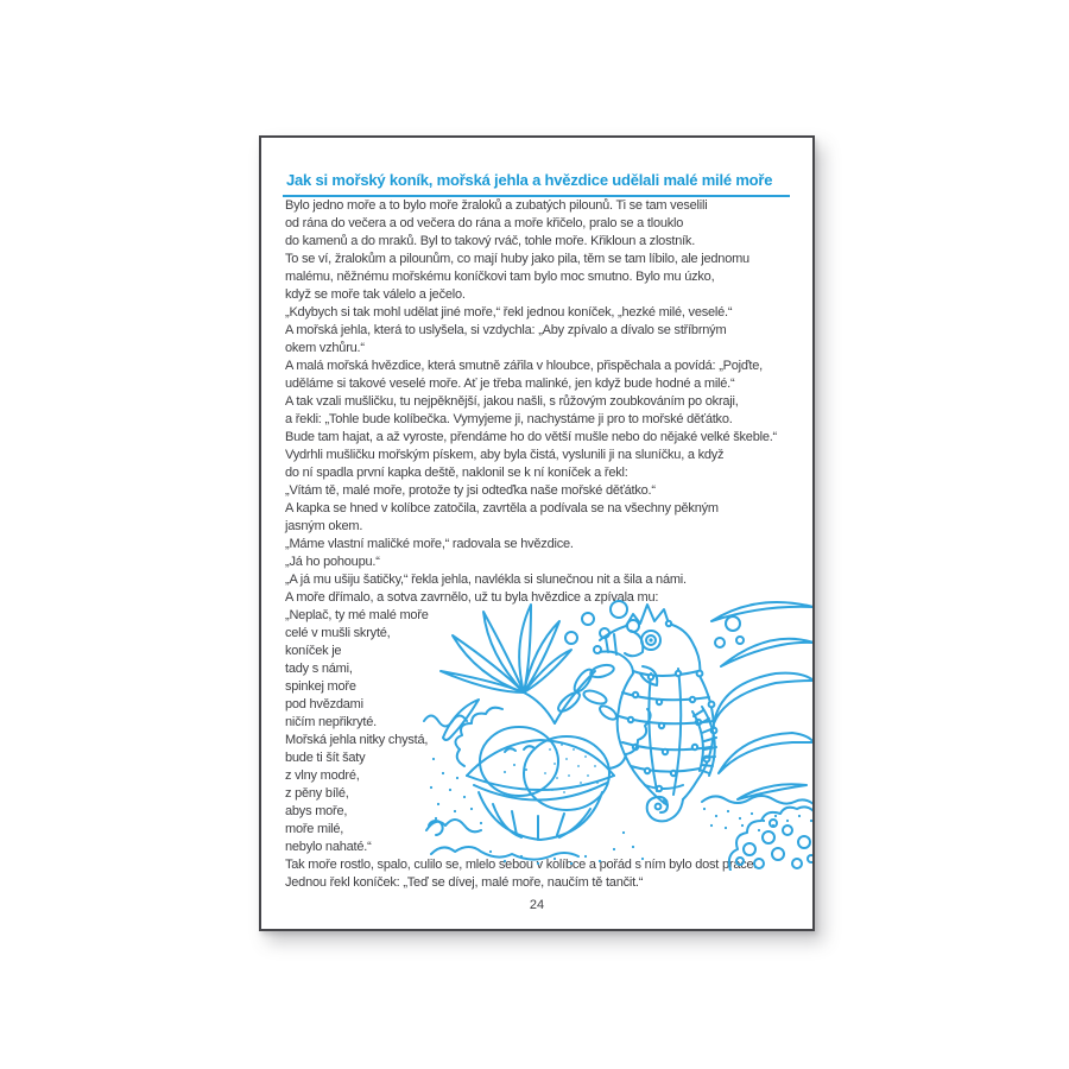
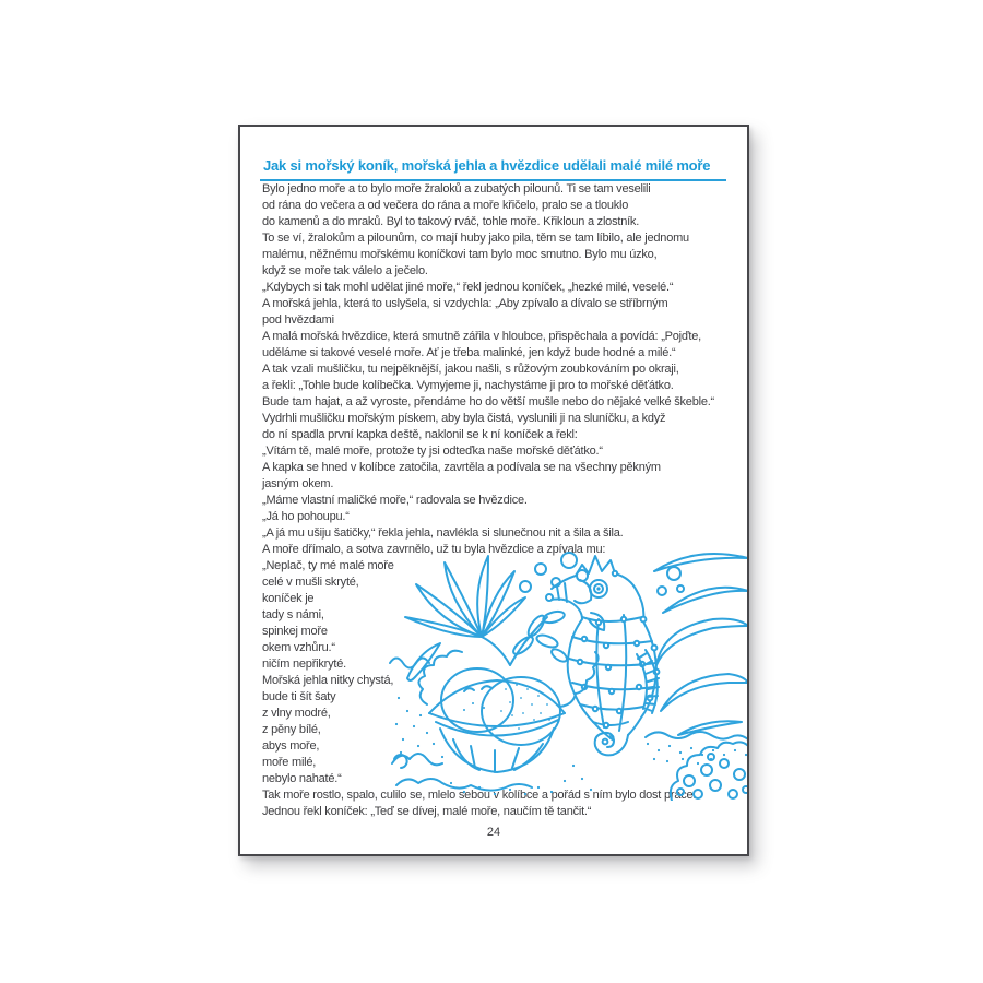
  Jak si mořský koník, mořská jehla a hvězdice udělali malé milé moře
  Bylo jedno moře a to bylo moře žraloků a zubatých pilounů. Ti se tam veselili
  od rána do večera a od večera do rána a moře křičelo, pralo se a tlouklo
  do kamenů a do mraků. Byl to takový rváč, tohle moře. Křikloun a zlostník.
  To se ví, žralokům a pilounům, co mají huby jako pila, těm se tam líbilo, ale jednomu
  malému, něžnému mořskému koníčkovi tam bylo moc smutno. Bylo mu úzko,
  když se moře tak válelo a ječelo.
  „Kdybych si tak mohl udělat jiné moře,“ řekl jednou koníček, „hezké milé, veselé.“
  A mořská jehla, která to uslyšela, si vzdychla: „Aby zpívalo a dívalo se stříbrným
- okem vzhůru.“
+ pod hvězdami
  A malá mořská hvězdice, která smutně zářila v hloubce, přispěchala a povídá: „Pojďte,
  uděláme si takové veselé moře. Ať je třeba malinké, jen když bude hodné a milé.“
  A tak vzali mušličku, tu nejpěknější, jakou našli, s růžovým zoubkováním po okraji,
  a řekli: „Tohle bude kolíbečka. Vymyjeme ji, nachystáme ji pro to mořské děťátko.
  Bude tam hajat, a až vyroste, přendáme ho do větší mušle nebo do nějaké velké škeble.“
  Vydrhli mušličku mořským pískem, aby byla čistá, vyslunili ji na sluníčku, a když
  do ní spadla první kapka deště, naklonil se k ní koníček a řekl:
  „Vítám tě, malé moře, protože ty jsi odteďka naše mořské děťátko.“
  A kapka se hned v kolíbce zatočila, zavrtěla a podívala se na všechny pěkným
  jasným okem.
  „Máme vlastní maličké moře,“ radovala se hvězdice.
  „Já ho pohoupu.“
- „A já mu ušiju šatičky,“ řekla jehla, navlékla si slunečnou nit a šila a námi.
+ „A já mu ušiju šatičky,“ řekla jehla, navlékla si slunečnou nit a šila a šila.
  A moře dřímalo, a sotva zavrnělo, už tu byla hvězdice a zpívala mu:
  „Neplač, ty mé malé moře
  celé v mušli skryté,
  koníček je
  tady s námi,
  spinkej moře
- pod hvězdami
+ okem vzhůru.“
  ničím nepřikryté.
  Mořská jehla nitky chystá,
  bude ti šít šaty
  z vlny modré,
  z pěny bílé,
  abys moře,
  moře milé,
  nebylo nahaté.“
  Tak moře rostlo, spalo, culilo se, mlelo sebou v kolíbce a pořád s ním bylo dost pre
  Jednou řekl koníček: „Teď se dívej, malé moře, naučím tě tančit.“
  24
